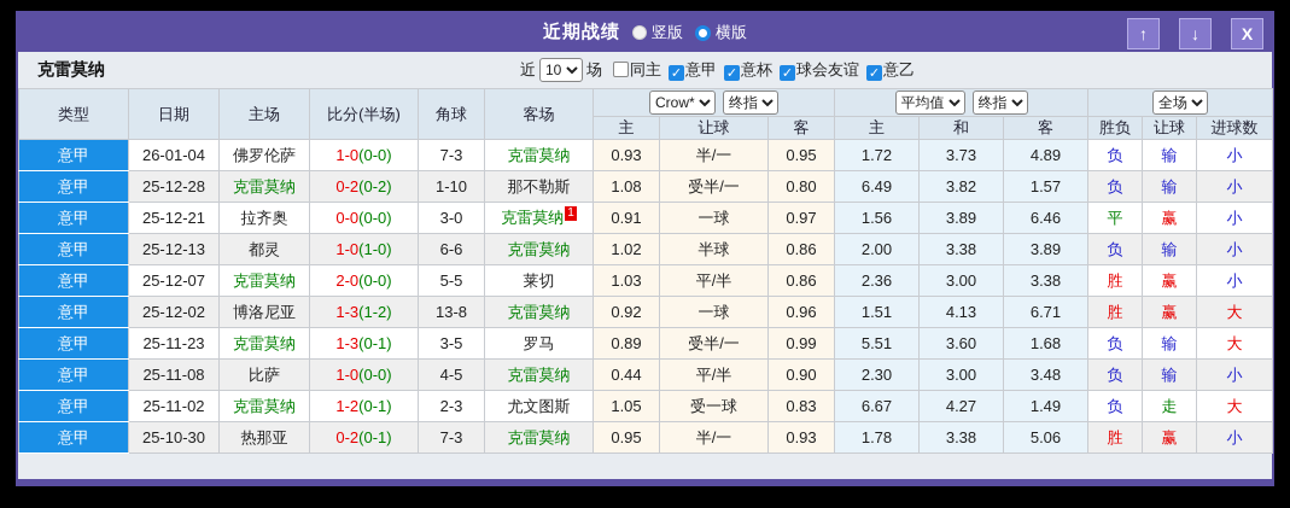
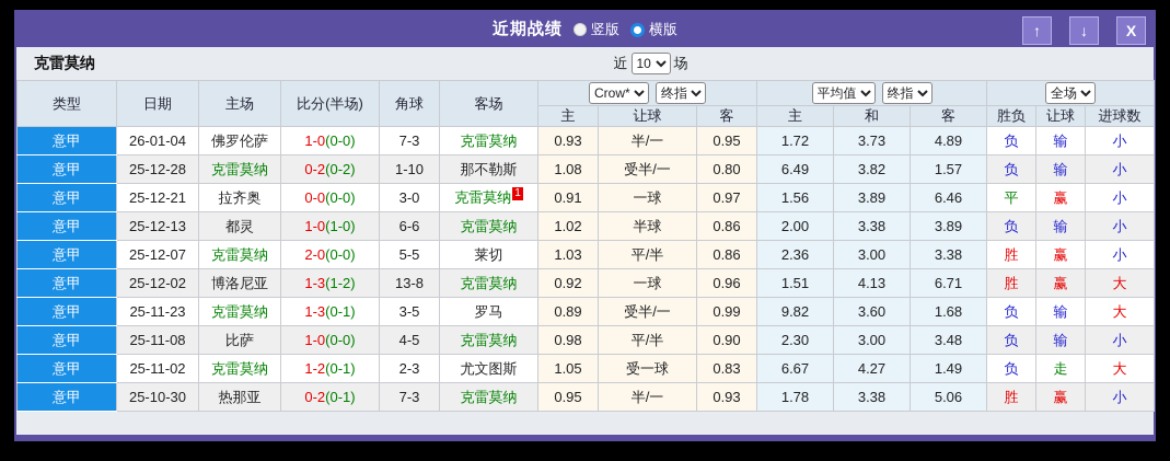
  近期战绩
  竖版
  横版
  ↑
  ↓
  X
  克雷莫纳
  近
  10
  场
- 同主 ✓ 意甲 ✓ 意杯 ✓ 球会友谊 ✓ 意乙
  类型	日期	主场	比分(半场)	角球	客场	Crow* 终指	平均值 终指	全场
  主	让球	客	主	和	客	胜负	让球	进球数
  意甲	26-01-04	佛罗伦萨	1-0(0-0)	7-3	克雷莫纳	0.93	半/一	0.95	1.72	3.73	4.89	负	输	小
  意甲	25-12-28	克雷莫纳	0-2(0-2)	1-10	那不勒斯	1.08	受半/一	0.80	6.49	3.82	1.57	负	输	小
  意甲	25-12-21	拉齐奥	0-0(0-0)	3-0	克雷莫纳 1	0.91	一球	0.97	1.56	3.89	6.46	平	赢	小
  意甲	25-12-13	都灵	1-0(1-0)	6-6	克雷莫纳	1.02	半球	0.86	2.00	3.38	3.89	负	输	小
  意甲	25-12-07	克雷莫纳	2-0(0-0)	5-5	莱切	1.03	平/半	0.86	2.36	3.00	3.38	胜	赢	小
  意甲	25-12-02	博洛尼亚	1-3(1-2)	13-8	克雷莫纳	0.92	一球	0.96	1.51	4.13	6.71	胜	赢	大
- 意甲	25-11-23	克雷莫纳	1-3(0-1)	3-5	罗马	0.89	受半/一	0.99	5.51	3.60	1.68	负	输	大
+ 意甲	25-11-23	克雷莫纳	1-3(0-1)	3-5	罗马	0.89	受半/一	0.99	9.82	3.60	1.68	负	输	大
- 意甲	25-11-08	比萨	1-0(0-0)	4-5	克雷莫纳	0.44	平/半	0.90	2.30	3.00	3.48	负	输	小
+ 意甲	25-11-08	比萨	1-0(0-0)	4-5	克雷莫纳	0.98	平/半	0.90	2.30	3.00	3.48	负	输	小
  意甲	25-11-02	克雷莫纳	1-2(0-1)	2-3	尤文图斯	1.05	受一球	0.83	6.67	4.27	1.49	负	走	大
  意甲	25-10-30	热那亚	0-2(0-1)	7-3	克雷莫纳	0.95	半/一	0.93	1.78	3.38	5.06	胜	赢	小
